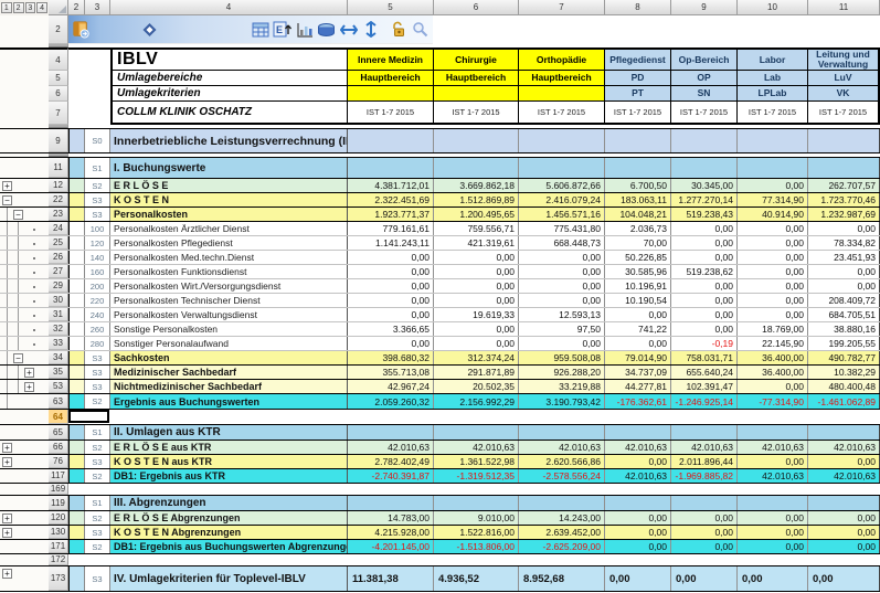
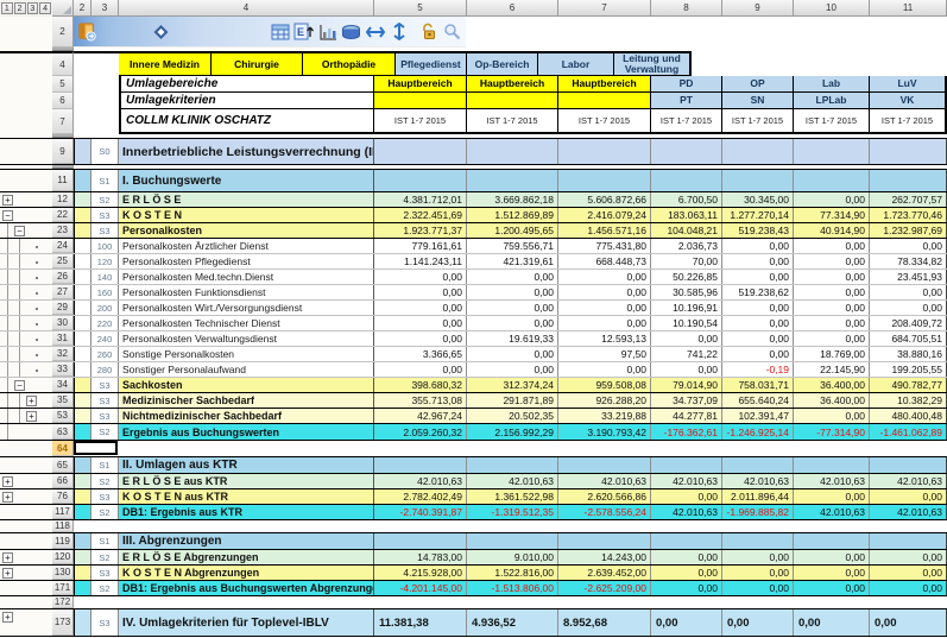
  2
  3
  4
  5
  6
  7
  8
  9
  10
  11
  2
  E
  4
- IBLV
  Innere Medizin
  Chirurgie
  Orthopädie
  Pflegedienst
  Op-Bereich
  Labor
  Leitung und Verwaltung
  5
  Umlagebereiche
  Hauptbereich
  Hauptbereich
  Hauptbereich
  PD
  OP
  Lab
  LuV
  6
  Umlagekriterien
  PT
  SN
  LPLab
  VK
  7
  COLLM KLINIK OSCHATZ
  IST 1-7 2015
  IST 1-7 2015
  IST 1-7 2015
  IST 1-7 2015
  IST 1-7 2015
  IST 1-7 2015
  IST 1-7 2015
  9
  S0
  Innerbetriebliche Leistungsverrechnung (I
  11
  S1
  I. Buchungswerte
  +
  12
  S2
  E R L Ö S E
  4.381.712,01
  3.669.862,18
  5.606.872,66
  6.700,50
  30.345,00
  0,00
  262.707,57
  −
  22
  S3
  K O S T E N
  2.322.451,69
  1.512.869,89
  2.416.079,24
  183.063,11
  1.277.270,14
  77.314,90
  1.723.770,46
  −
  23
  S3
  Personalkosten
  1.923.771,37
  1.200.495,65
  1.456.571,16
  104.048,21
  519.238,43
  40.914,90
  1.232.987,69
  24
  100
  Personalkosten Ärztlicher Dienst
  779.161,61
  759.556,71
  775.431,80
  2.036,73
  0,00
  0,00
  0,00
  25
  120
  Personalkosten Pflegedienst
  1.141.243,11
  421.319,61
  668.448,73
  70,00
  0,00
  0,00
  78.334,82
  26
  140
  Personalkosten Med.techn.Dienst
  0,00
  0,00
  0,00
  50.226,85
  0,00
  0,00
  23.451,93
  27
  160
  Personalkosten Funktionsdienst
  0,00
  0,00
  0,00
  30.585,96
  519.238,62
  0,00
  0,00
  29
  200
  Personalkosten Wirt./Versorgungsdienst
  0,00
  0,00
  0,00
  10.196,91
  0,00
  0,00
  0,00
  30
  220
  Personalkosten Technischer Dienst
  0,00
  0,00
  0,00
  10.190,54
  0,00
  0,00
  208.409,72
  31
  240
  Personalkosten Verwaltungsdienst
  0,00
  19.619,33
  12.593,13
  0,00
  0,00
  0,00
  684.705,51
  32
  260
  Sonstige Personalkosten
  3.366,65
  0,00
  97,50
  741,22
  0,00
  18.769,00
  38.880,16
  33
  280
  Sonstiger Personalaufwand
  0,00
  0,00
  0,00
  0,00
  -0,19
  22.145,90
  199.205,55
  −
  34
  S3
  Sachkosten
  398.680,32
  312.374,24
  959.508,08
  79.014,90
  758.031,71
  36.400,00
  490.782,77
  +
  35
  S3
  Medizinischer Sachbedarf
  355.713,08
  291.871,89
  926.288,20
  34.737,09
  655.640,24
  36.400,00
  10.382,29
  +
  53
  S3
  Nichtmedizinischer Sachbedarf
  42.967,24
  20.502,35
  33.219,88
  44.277,81
  102.391,47
  0,00
  480.400,48
  63
  S2
  Ergebnis aus Buchungswerten
  2.059.260,32
  2.156.992,29
  3.190.793,42
  -176.362,61
  -1.246.925,14
  -77.314,90
  -1.461.062,89
  64
  65
  S1
  II. Umlagen aus KTR
  +
  66
  S2
  E R L Ö S E aus KTR
  42.010,63
  42.010,63
  42.010,63
  42.010,63
  42.010,63
  42.010,63
  42.010,63
  +
  76
  S3
  K O S T E N aus KTR
  2.782.402,49
  1.361.522,98
  2.620.566,86
  0,00
  2.011.896,44
  0,00
  0,00
  117
  S2
  DB1: Ergebnis aus KTR
  -2.740.391,87
  -1.319.512,35
  -2.578.556,24
  42.010,63
  -1.969.885,82
  42.010,63
  42.010,63
- 169
+ 118
  119
  S1
  III. Abgrenzungen
  +
  120
  S2
  E R L Ö S E Abgrenzungen
  14.783,00
  9.010,00
  14.243,00
  0,00
  0,00
  0,00
  0,00
  +
  130
  S3
  K O S T E N Abgrenzungen
  4.215.928,00
  1.522.816,00
  2.639.452,00
  0,00
  0,00
  0,00
  0,00
  171
  S2
  DB1: Ergebnis aus Buchungswerten Abgrenzung
  -4.201.145,00
  -1.513.806,00
  -2.625.209,00
  0,00
  0,00
  0,00
  0,00
  172
  +
  173
  S3
  IV. Umlagekriterien für Toplevel-IBLV
  11.381,38
  4.936,52
  8.952,68
  0,00
  0,00
  0,00
  0,00
